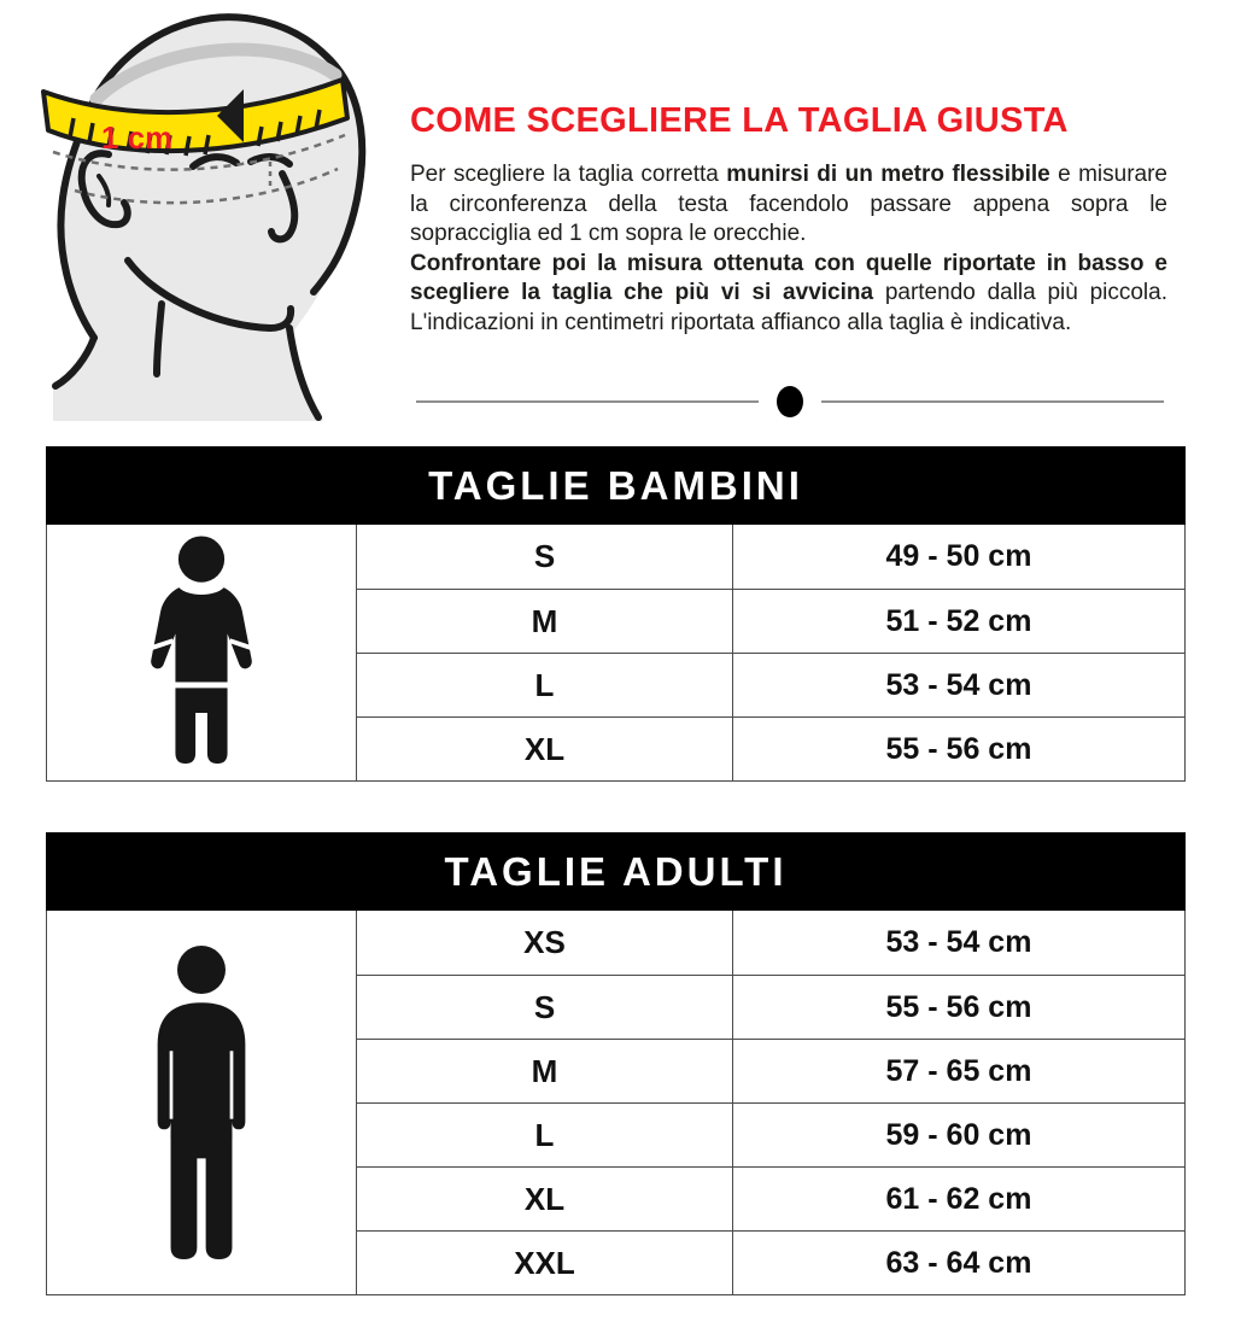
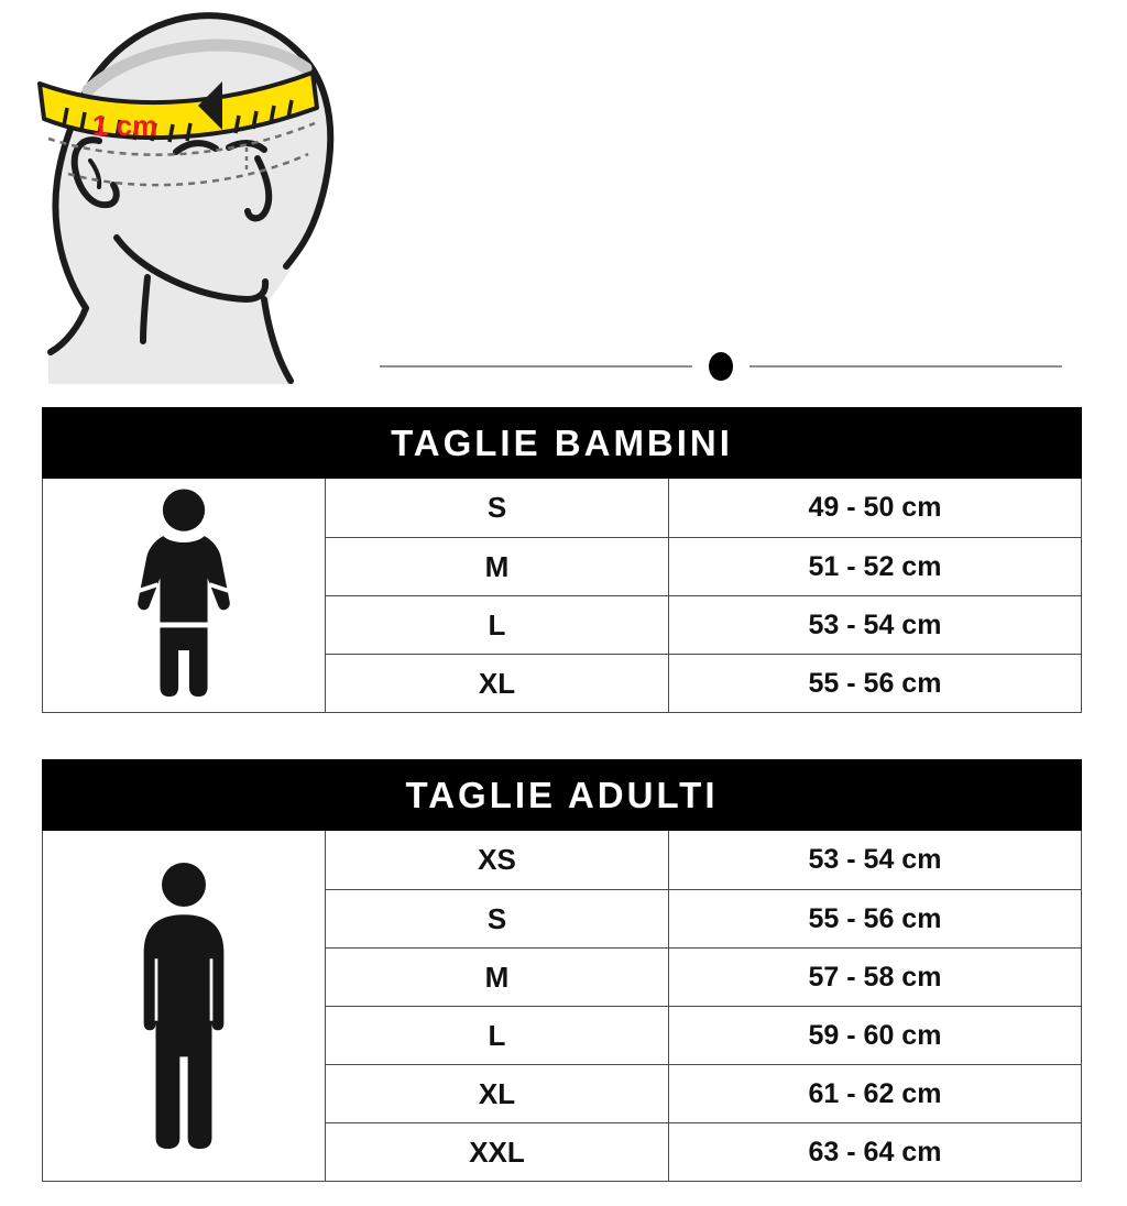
  1 cm
- COME SCEGLIERE LA TAGLIA GIUSTA
- Per scegliere la taglia corretta munirsi di un metro flessibile e misurare la circonferenza della testa facendolo passare appena sopra le sopracciglia ed 1 cm sopra le orecchie.
- Confrontare poi la misura ottenuta con quelle riportate in basso e scegliere la taglia che più vi si avvicina partendo dalla più piccola. L'indicazioni in centimetri riportata affianco alla taglia è indicativa.
  TAGLIE BAMBINI
  S
  49 - 50 cm
  M
  51 - 52 cm
  L
  53 - 54 cm
  XL
  55 - 56 cm
  TAGLIE ADULTI
  XS
  53 - 54 cm
  S
  55 - 56 cm
  M
- 57 - 65 cm
+ 57 - 58 cm
  L
  59 - 60 cm
  XL
  61 - 62 cm
  XXL
  63 - 64 cm
